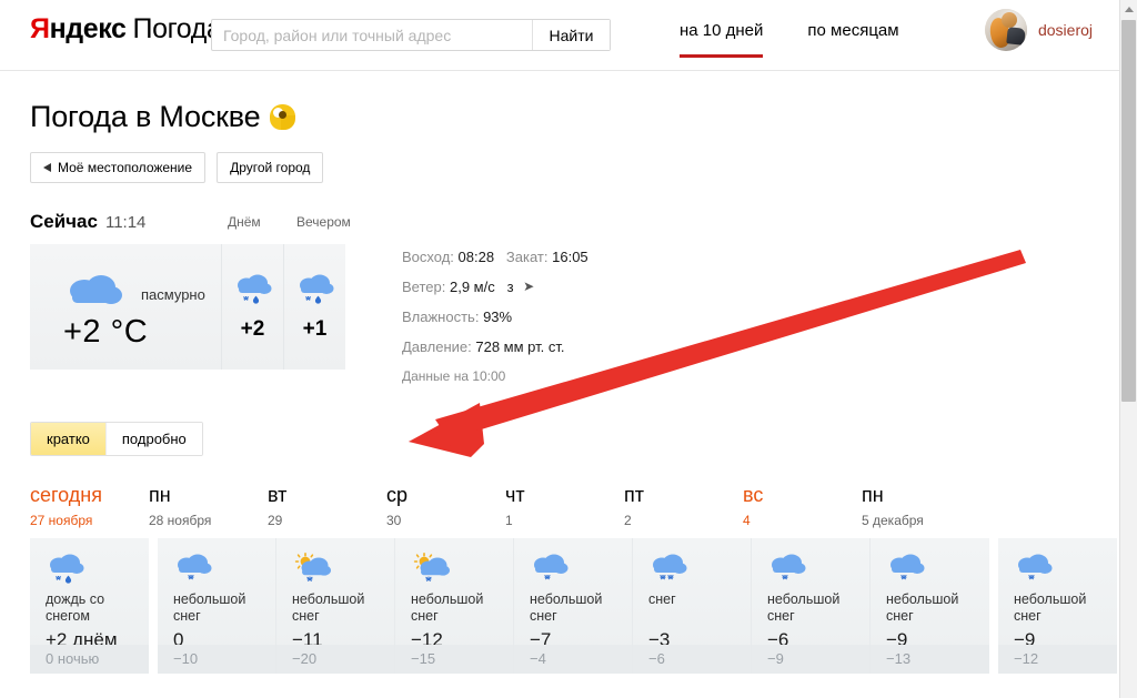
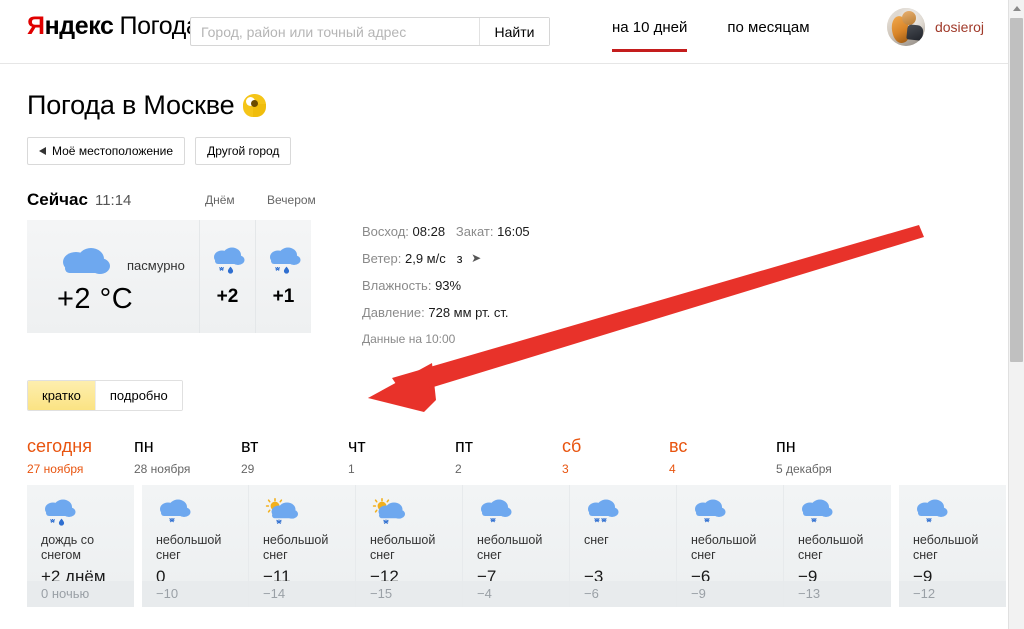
  Яндекс Погод
  Город, район или точный адрес
  Найти
  на 10 дней
  по месяцам
  dosieroj
  Погода в Москве
  Моё местоположение
  Другой город
  Сейчас
  11:14
  Днём
  Вечером
  пасмурно
  +2 °C
  +2
  +1
  Восход: 08:28 Закат: 16:05
  Ветер: 2,9 м/с з ➤
  Влажность: 93%
  Давление: 728 мм рт. ст.
  Данные на 10:00
  кратко
  подробно
  сегодня
  27 ноября
  пн
  28 ноября
  вт
  29
- ср
- 30
  чт
  1
  пт
  2
+ сб
+ 3
  вс
  4
  пн
  5 декабря
  дождь со снегом
  +2 днём
  0 ночью
  небольшой снег
  0
  −10
  небольшой снег
  −11
- −20
+ −14
  небольшой снег
  −12
  −15
  небольшой снег
  −7
  −4
  снег
  −3
  −6
  небольшой снег
  −6
  −9
  небольшой снег
  −9
  −13
  небольшой снег
  −9
  −12
